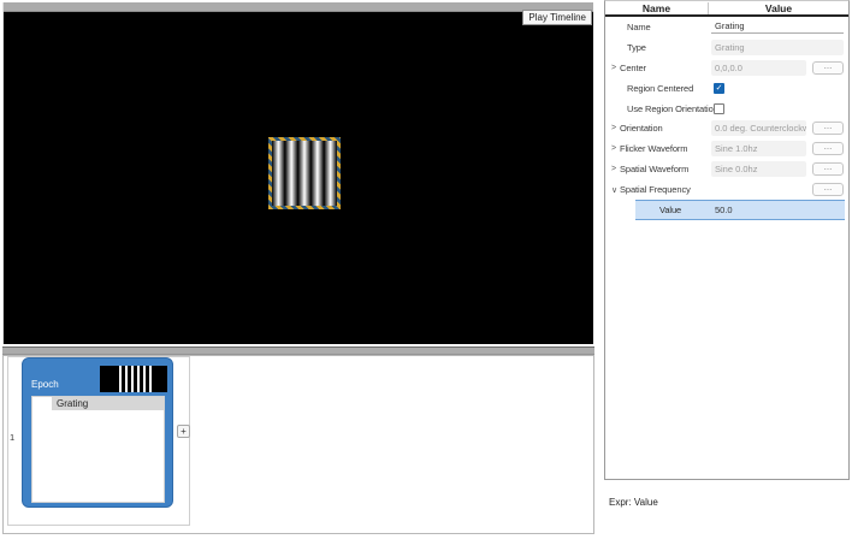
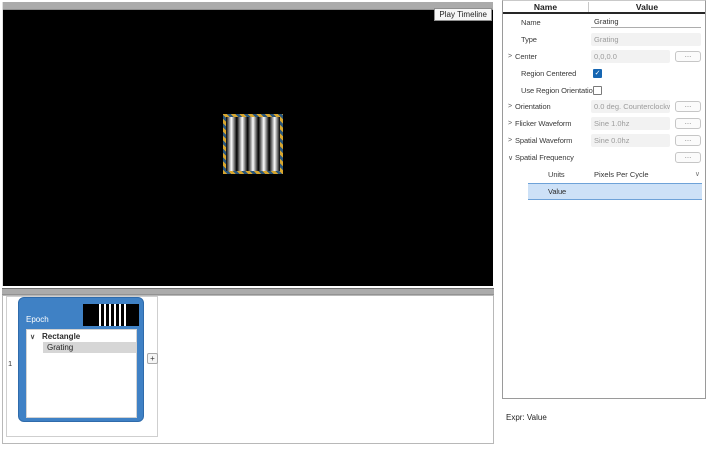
  Play Timeline
  1
  Epoch
+ Rectangle
  Grating
  +
  Name
  Value
  Name
  Grating
  Type
  Grating
  Center
  0,0,0.0
  ...
  Region Centered
  Use Region Orientatio
  Orientation
  0.0 deg. Counterclockw
  ...
  Flicker Waveform
  Sine 1.0hz
  ...
  Spatial Waveform
  Sine 0.0hz
  ...
  Spatial Frequency
  ...
+ Units
+ Pixels Per Cycle
  Value
- 50.0
  Expr: Value
